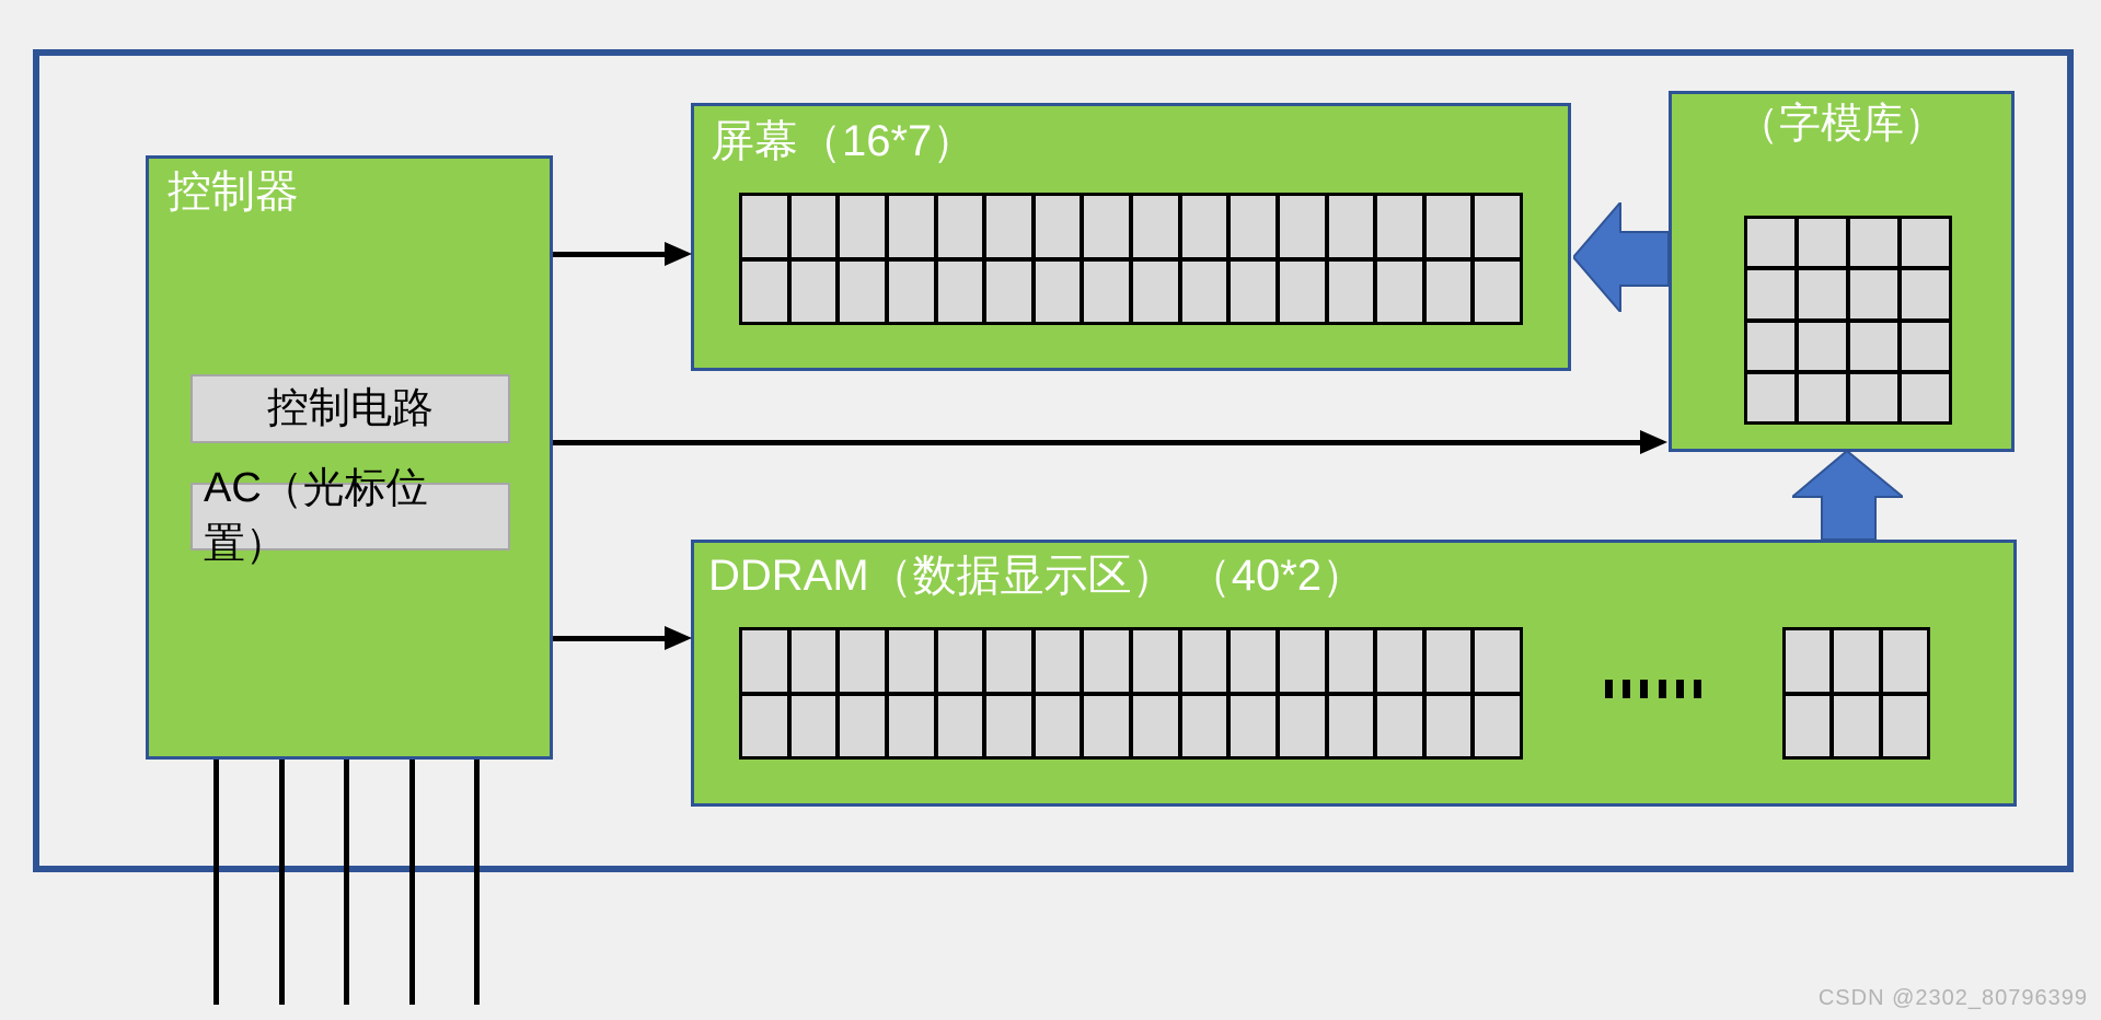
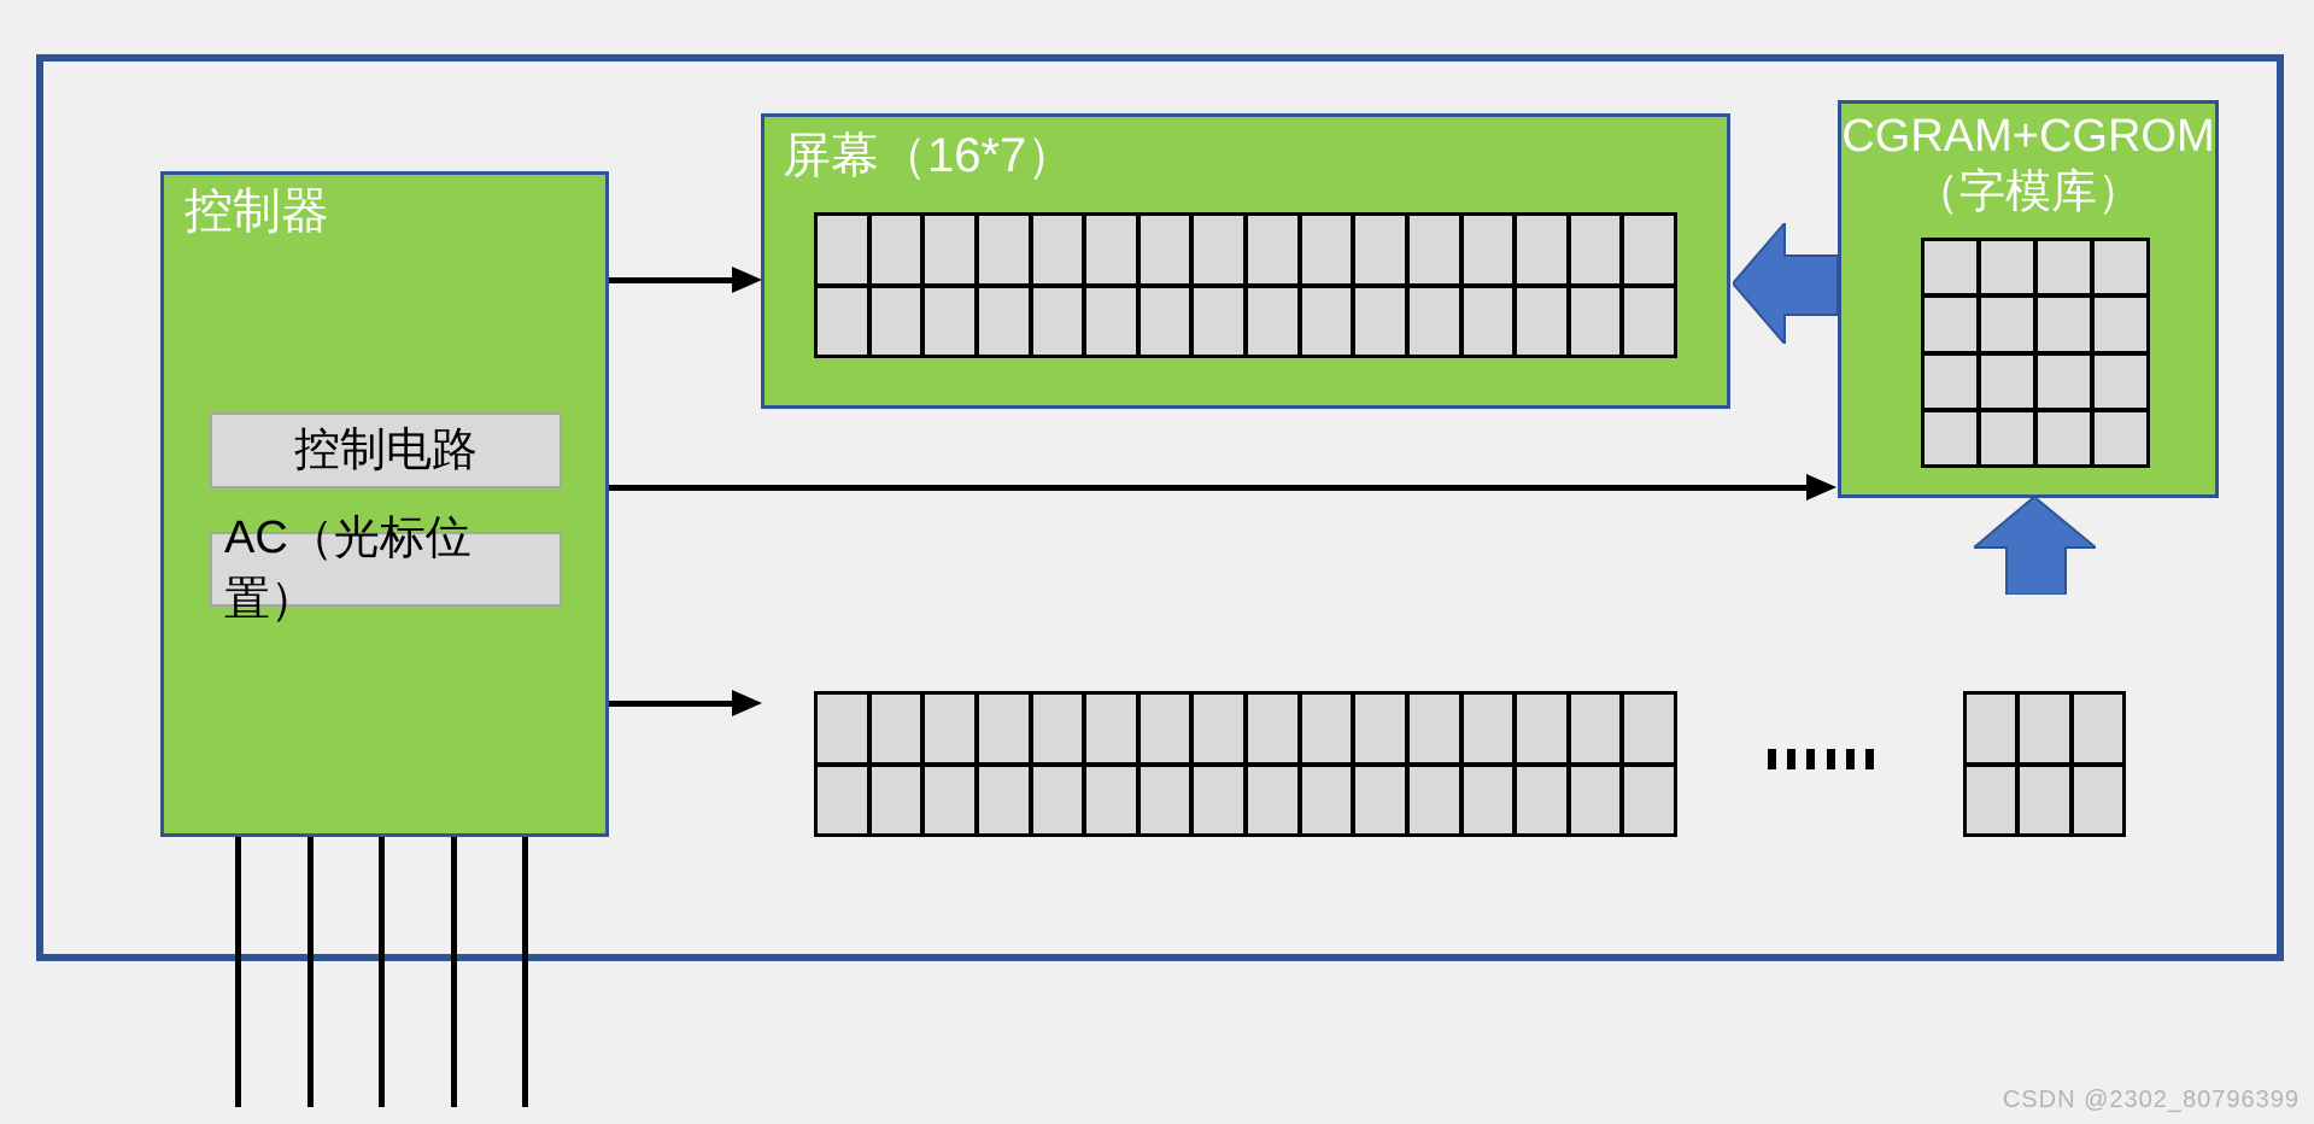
  控制器
  控制电路
  AC（光标位置）
  屏幕（16*7）
+ CGRAM+CGROM
  （字模库）
- DDRAM（数据显示区） （40*2）
  CSDN @2302_80796399
